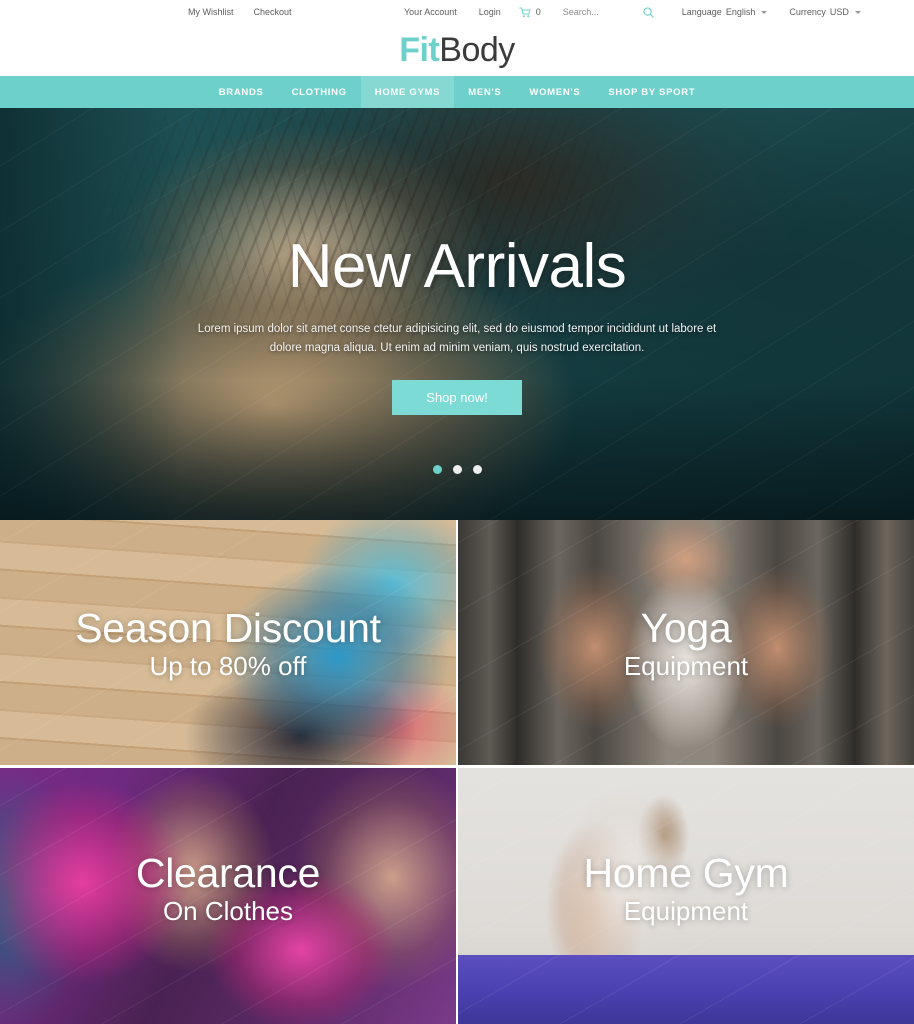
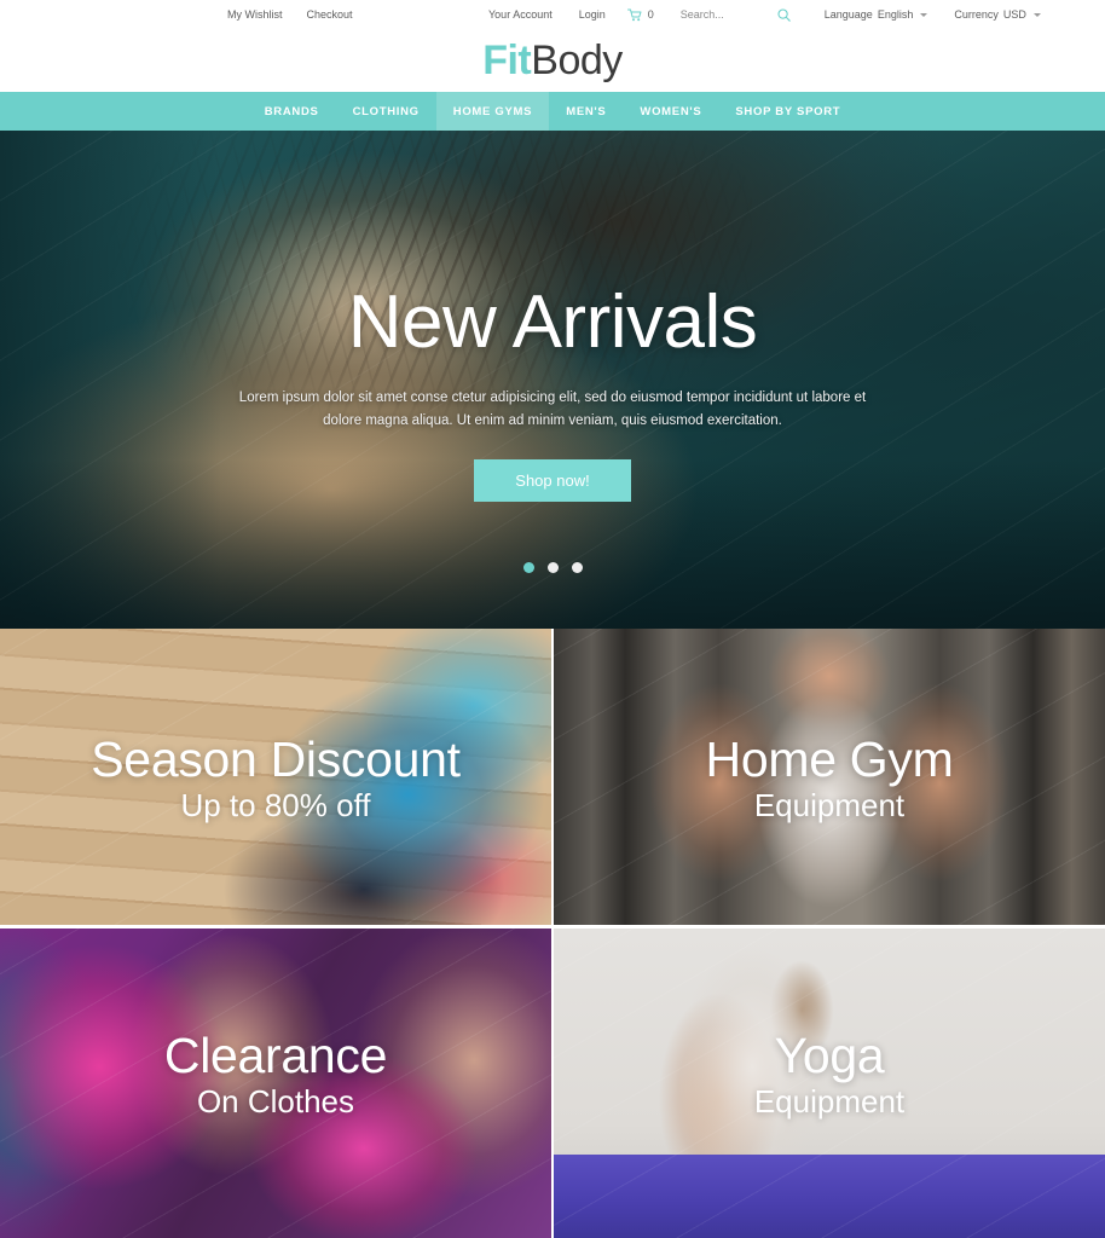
  My Wishlist
  Checkout
  Your Account
  Login
  0
  Search...
  Language
  English
  Currency
  USD
  FitBody
  BRANDS
  CLOTHING
  HOME GYMS
  MEN'S
  WOMEN'S
  SHOP BY SPORT
  New Arrivals
- Lorem ipsum dolor sit amet conse ctetur adipisicing elit, sed do eiusmod tempor incididunt ut labore et dolore magna aliqua. Ut enim ad minim veniam, quis nostrud exercitation.
+ Lorem ipsum dolor sit amet conse ctetur adipisicing elit, sed do eiusmod tempor incididunt ut labore et dolore magna aliqua. Ut enim ad minim veniam, quis eiusmod exercitation.
  Shop now!
  Season Discount
  Up to 80% off
- Yoga
+ Home Gym
  Equipment
  Clearance
  On Clothes
- Home Gym
+ Yoga
  Equipment
